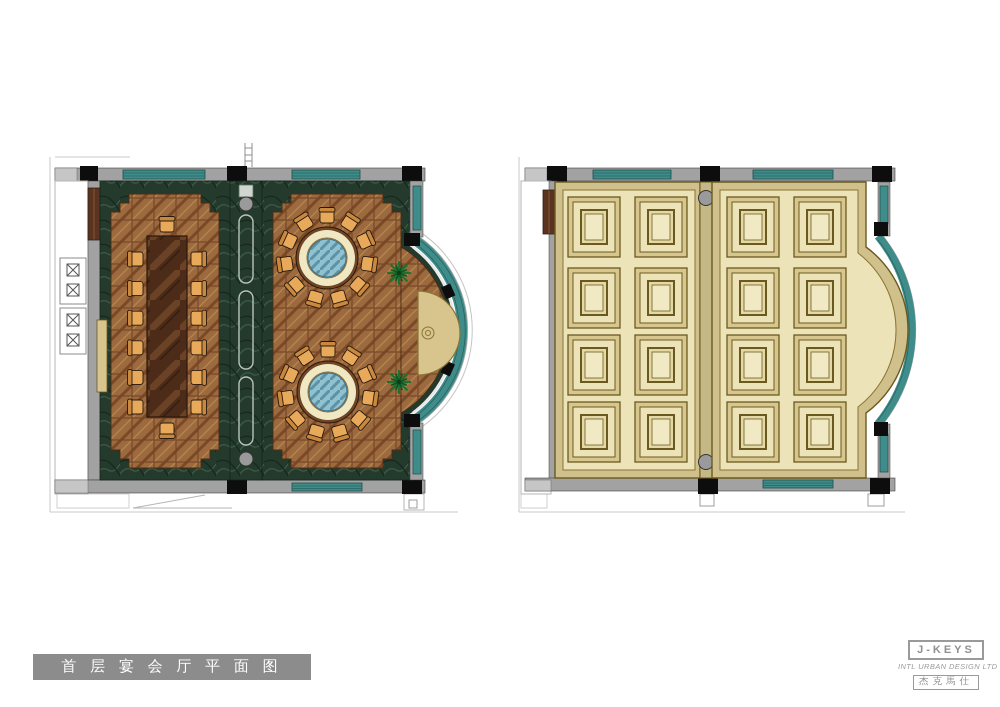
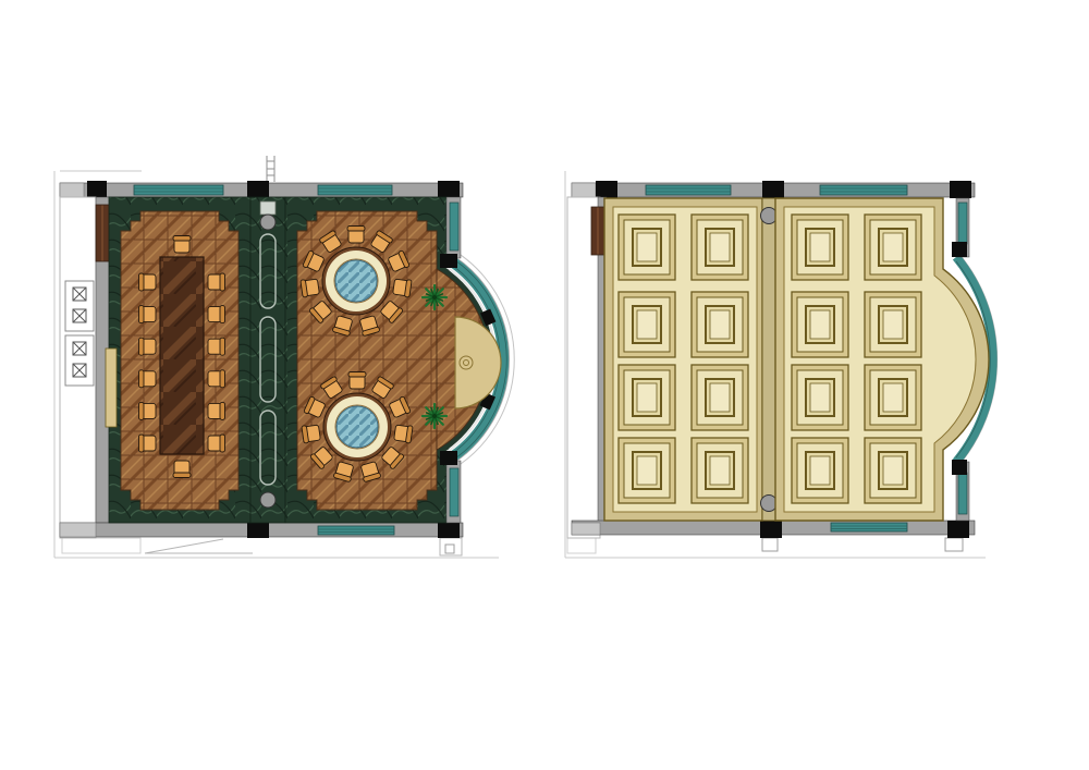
- 首 层 宴 会 厅 平 面 图
- J-KEYS
- INTL URBAN DESIGN LTD
- 杰克馬仕
